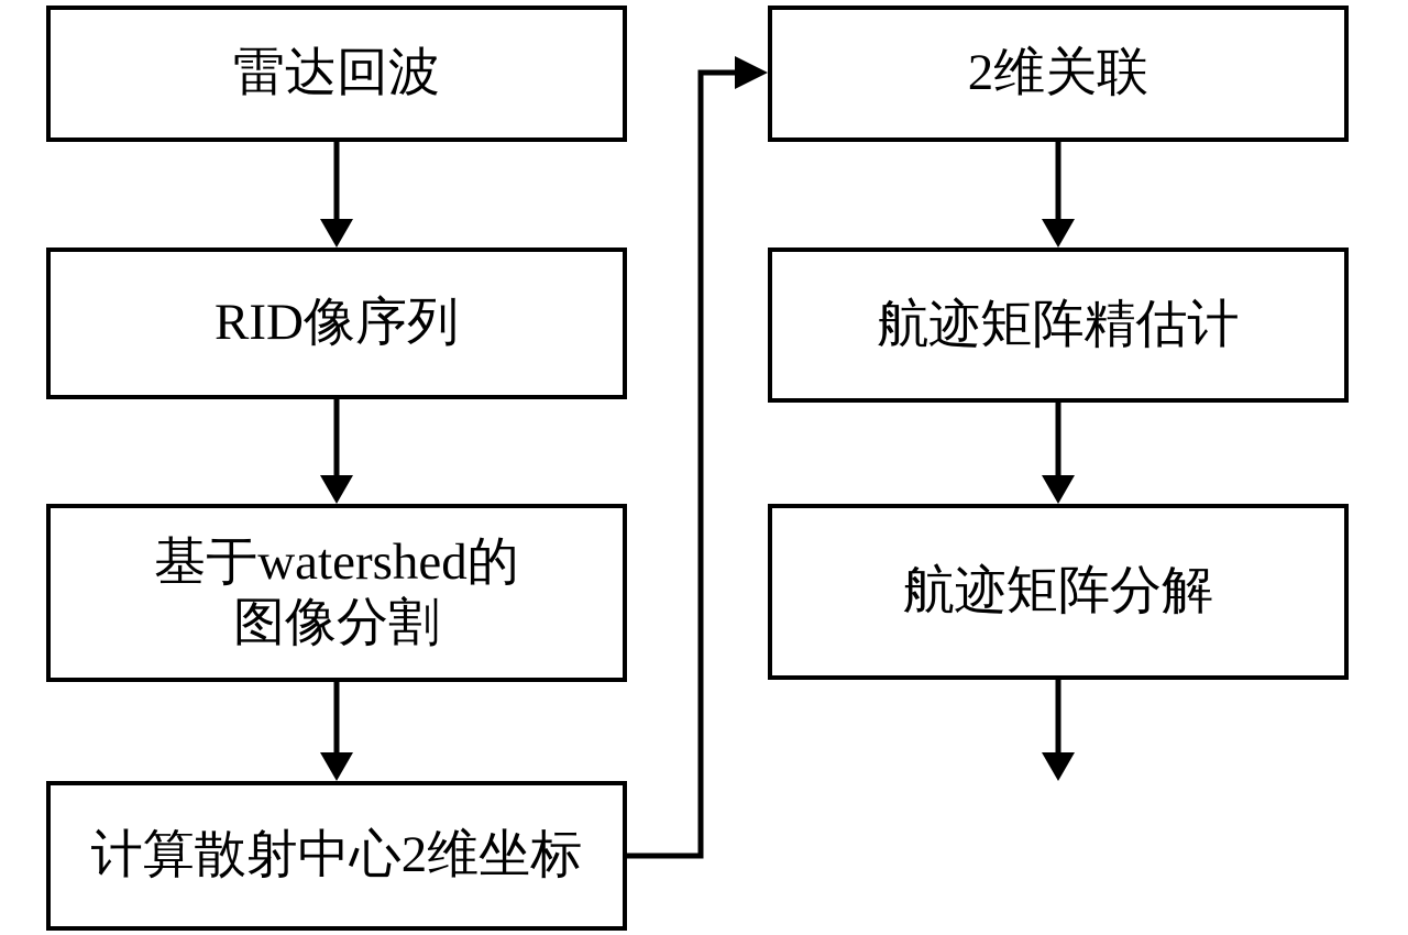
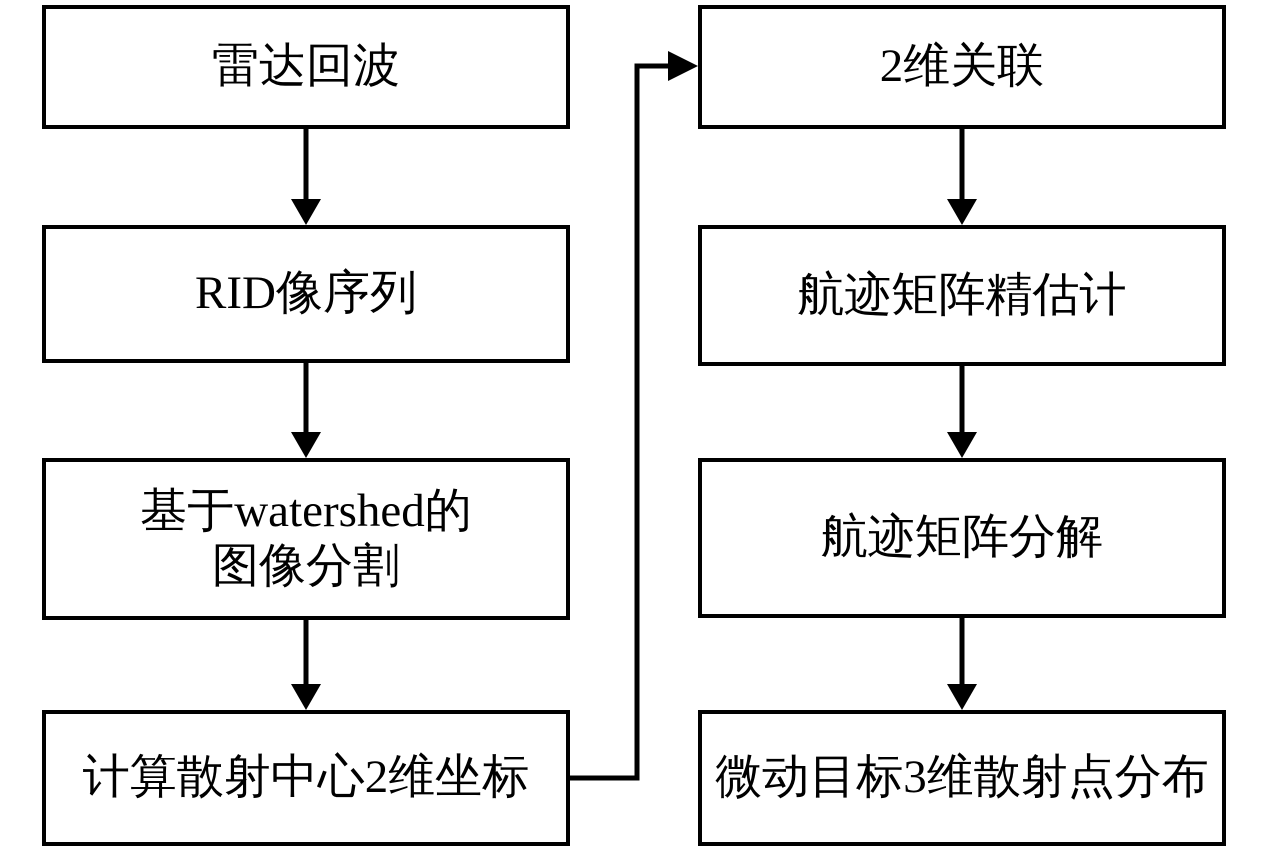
  雷达回波
  RID像序列
  基于watershed的
  图像分割
  计算散射中心2维坐标
  2维关联
  航迹矩阵精估计
  航迹矩阵分解
+ 微动目标3维散射点分布
